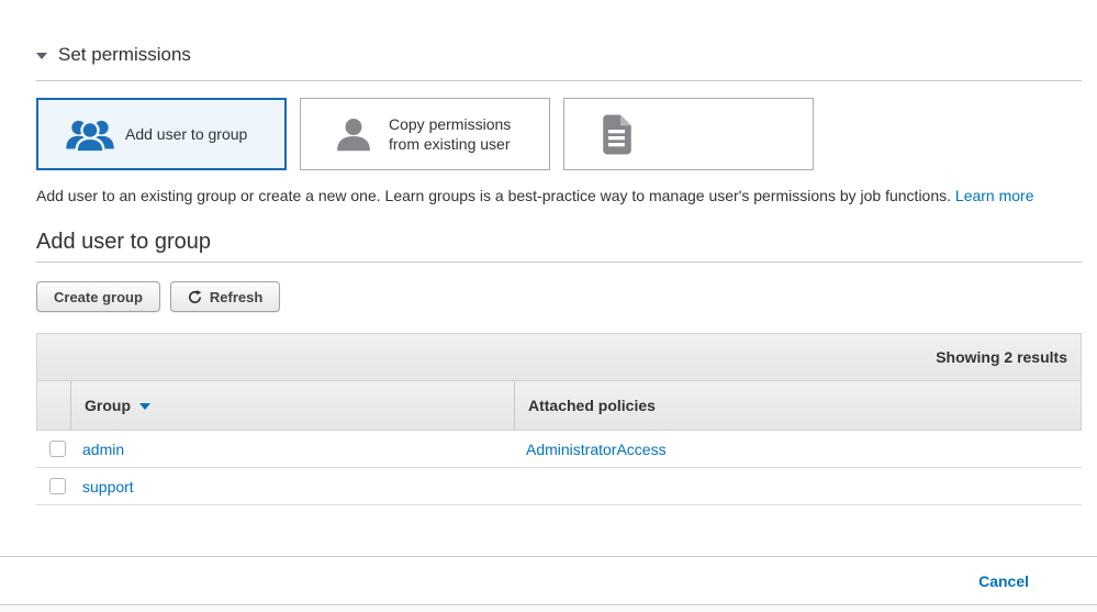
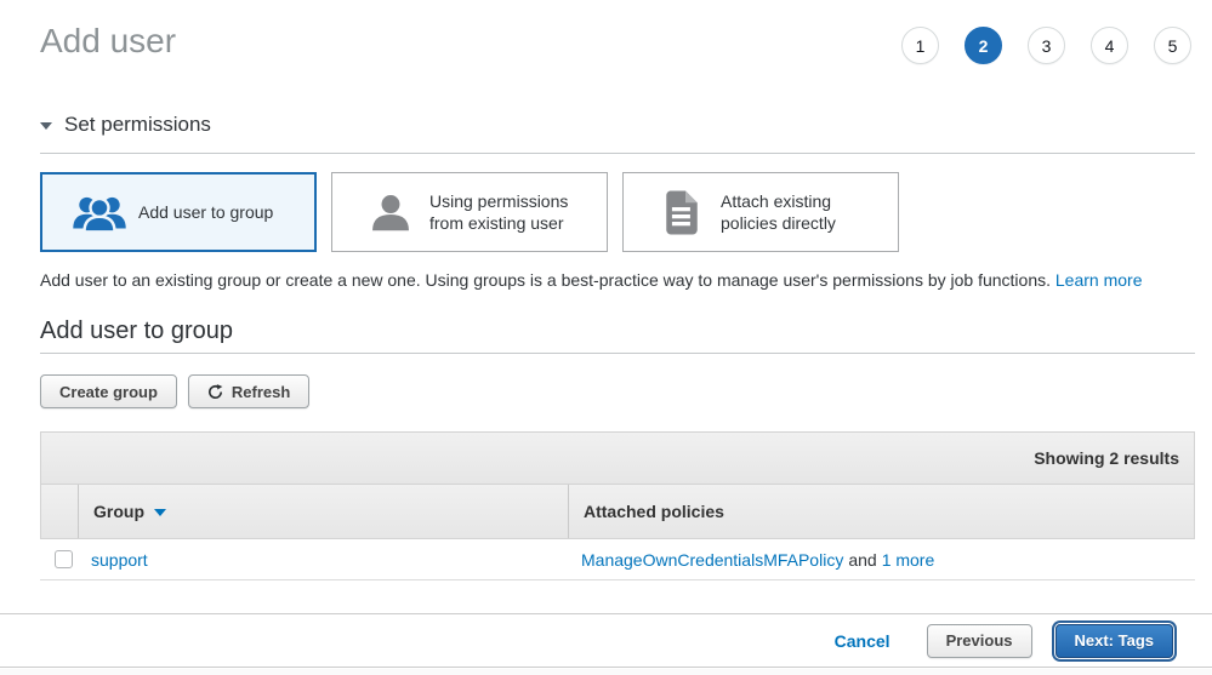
+ Add user
+ 1
+ 2
+ 3
+ 4
+ 5
  Set permissions
  Add user to group
- Copy permissions from existing user
+ Using permissions from existing user
+ Attach existing policies directly
- Add user to an existing group or create a new one. Learn groups is a best-practice way to manage user's permissions by job functions. Learn more
+ Add user to an existing group or create a new one. Using groups is a best-practice way to manage user's permissions by job functions. Learn more
  Add user to group
  Create group
  Refresh
  Showing 2 results
  Group
  Attached policies
- admin
- AdministratorAccess
  support
+ ManageOwnCredentialsMFAPolicy and 1 more
  Cancel
+ Previous
+ Next: Tags
